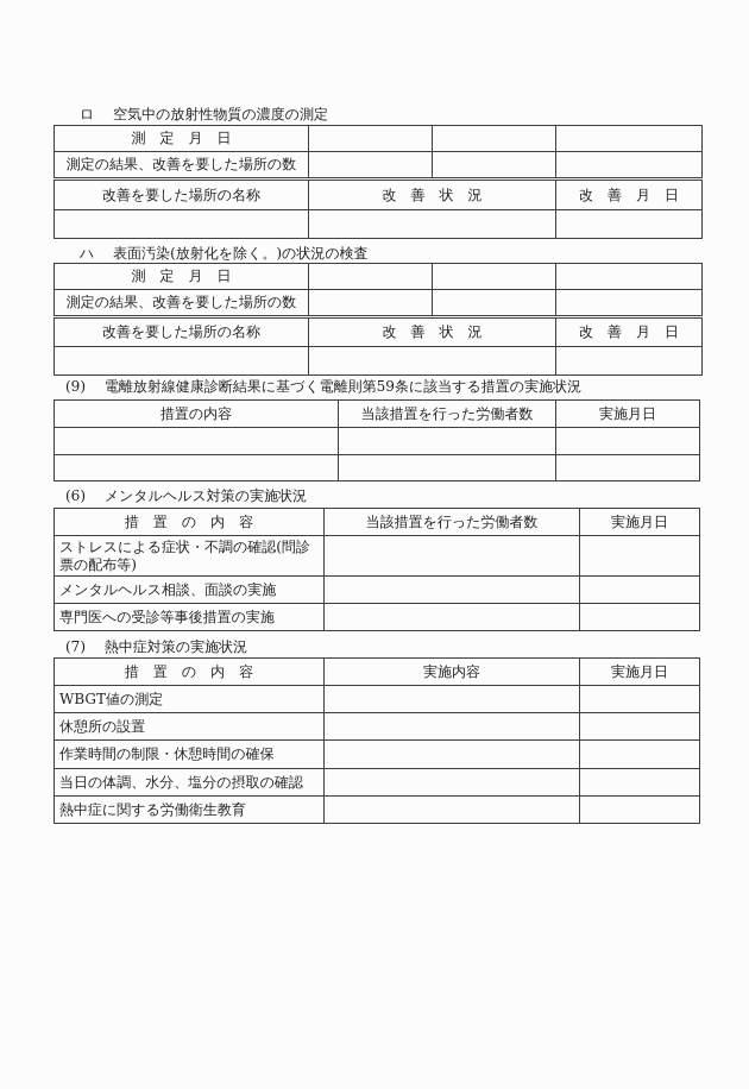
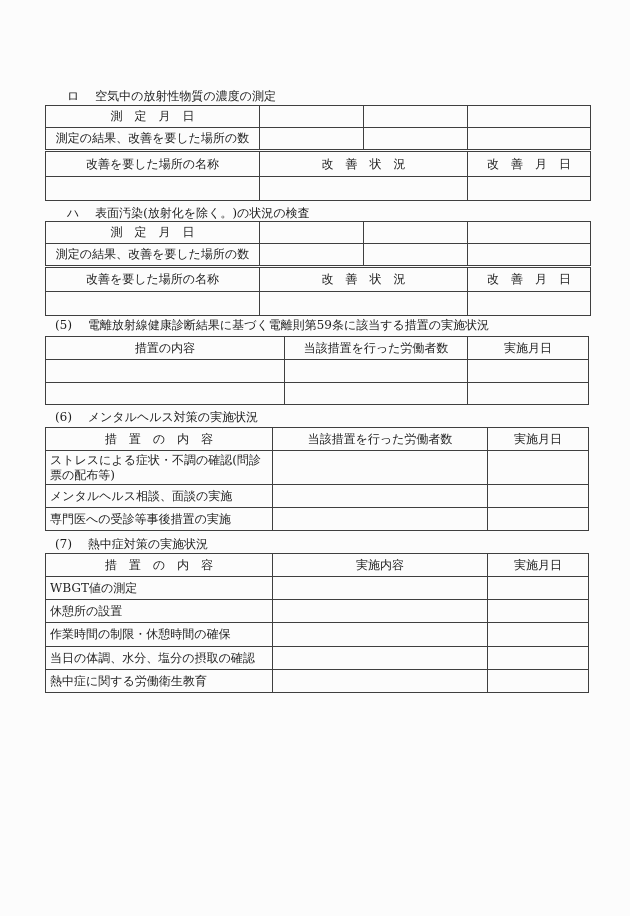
  ロ 空気中の放射性物質の濃度の測定
  測 定 月 日
  測定の結果、改善を要した場所の数
  改善を要した場所の名称	改 善 状 況	改 善 月 日
  ハ 表面汚染(放射化を除く。)の状況の検査
  測 定 月 日
  測定の結果、改善を要した場所の数
  改善を要した場所の名称	改 善 状 況	改 善 月 日
- (9) 電離放射線健康診断結果に基づく電離則第59条に該当する措置の実施状況
+ (5) 電離放射線健康診断結果に基づく電離則第59条に該当する措置の実施状況
  措置の内容	当該措置を行った労働者数	実施月日
  (6) メンタルヘルス対策の実施状況
  措 置 の 内 容	当該措置を行った労働者数	実施月日
  ストレスによる症状・不調の確認(問診票の配布等)
  メンタルヘルス相談、面談の実施
  専門医への受診等事後措置の実施
  (7) 熱中症対策の実施状況
  措 置 の 内 容	実施内容	実施月日
  WBGT値の測定
  休憩所の設置
  作業時間の制限・休憩時間の確保
  当日の体調、水分、塩分の摂取の確認
  熱中症に関する労働衛生教育
